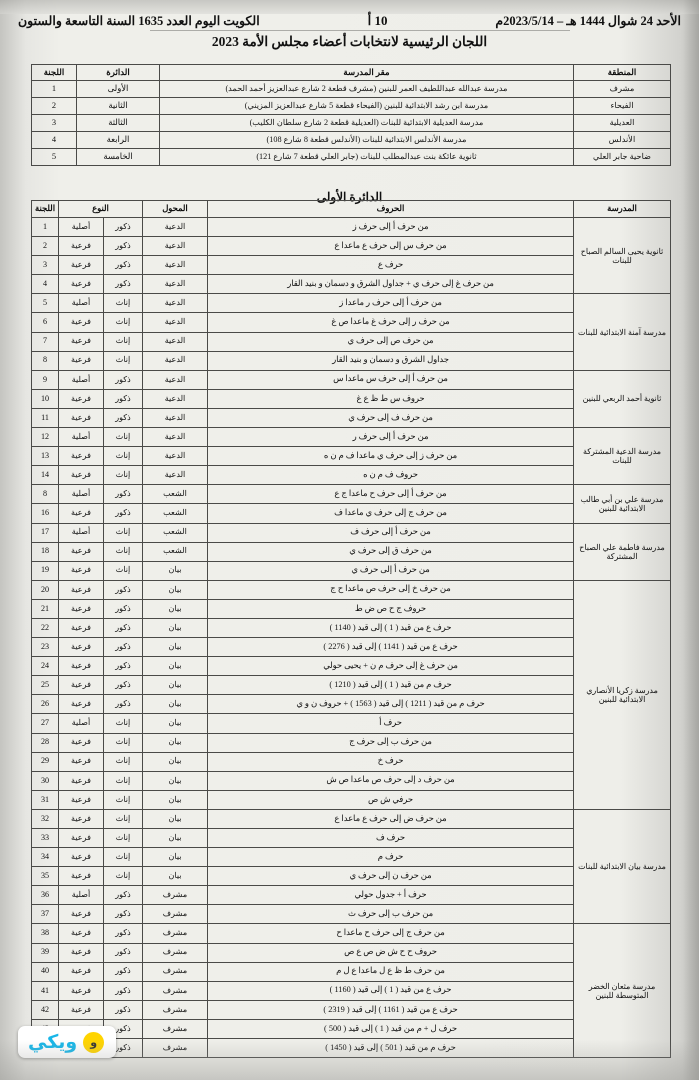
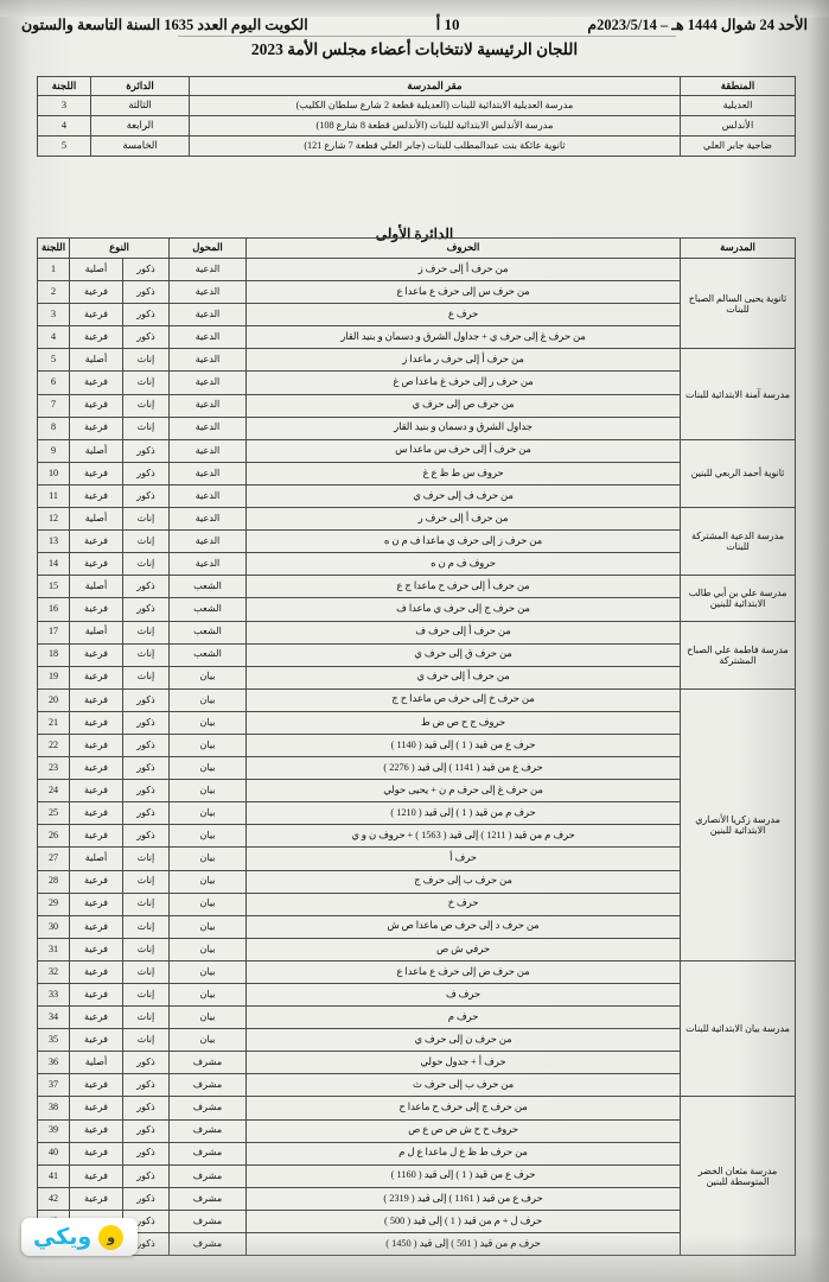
  الأحد 24 شوال 1444 هـ – 2023/5/14م
  10 أ
  الكويت اليوم العدد 1635 السنة التاسعة والستون
  اللجان الرئيسية لانتخابات أعضاء مجلس الأمة 2023
  المنطقة	مقر المدرسة	الدائرة	اللجنة
- مشرف	مدرسة عبدالله عبداللطيف العمر للبنين (مشرف قطعة 2 شارع عبدالعزيز أحمد الحمد)	الأولى	1
- الفيحاء	مدرسة ابن رشد الابتدائية للبنين (الفيحاء قطعة 5 شارع عبدالعزيز المزيني)	الثانية	2
  العديلية	مدرسة العديلية الابتدائية للبنات (العديلية قطعة 2 شارع سلطان الكليب)	الثالثة	3
  الأندلس	مدرسة الأندلس الابتدائية للبنات (الأندلس قطعة 8 شارع 108)	الرابعة	4
  ضاحية جابر العلي	ثانوية عائكة بنت عبدالمطلب للبنات (جابر العلي قطعة 7 شارع 121)	الخامسة	5
  الدائرة الأولى
  المدرسة	الحروف	المحول	النوع	اللجنة
  ثانوية يحيى السالم الصباح للبنات	من حرف أ إلى حرف ز	الدعية	ذكور	أصلية	1
  من حرف س إلى حرف ع ماعدا ع	الدعية	ذكور	فرعية	2
  حرف ع	الدعية	ذكور	فرعية	3
  من حرف غ إلى حرف ي + جداول الشرق و دسمان و بنيد القار	الدعية	ذكور	فرعية	4
  مدرسة آمنة الابتدائية للبنات	من حرف أ إلى حرف ر ماعدا ز	الدعية	إناث	أصلية	5
  من حرف ر إلى حرف غ ماعدا ص غ	الدعية	إناث	فرعية	6
  من حرف ص إلى حرف ي	الدعية	إناث	فرعية	7
  جداول الشرق و دسمان و بنيد القار	الدعية	إناث	فرعية	8
  ثانوية أحمد الربعي للبنين	من حرف أ إلى حرف س ماعدا س	الدعية	ذكور	أصلية	9
  حروف س ط ظ ع غ	الدعية	ذكور	فرعية	10
  من حرف ف إلى حرف ي	الدعية	ذكور	فرعية	11
  مدرسة الدعية المشتركة للبنات	من حرف أ إلى حرف ر	الدعية	إناث	أصلية	12
  من حرف ز إلى حرف ي ماعدا ف م ن ه	الدعية	إناث	فرعية	13
  حروف ف م ن ه	الدعية	إناث	فرعية	14
- مدرسة علي بن أبي طالب الابتدائية للبنين	من حرف أ إلى حرف ح ماعدا ج ع	الشعب	ذكور	أصلية	8
+ مدرسة علي بن أبي طالب الابتدائية للبنين	من حرف أ إلى حرف ح ماعدا ج ع	الشعب	ذكور	أصلية	15
  من حرف ج إلى حرف ي ماعدا ف	الشعب	ذكور	فرعية	16
  مدرسة فاطمة علي الصباح المشتركة	من حرف أ إلى حرف ف	الشعب	إناث	أصلية	17
  من حرف ق إلى حرف ي	الشعب	إناث	فرعية	18
  من حرف أ إلى حرف ي	بيان	إناث	فرعية	19
  مدرسة زكريا الأنصاري الابتدائية للبنين	من حرف خ إلى حرف ص ماعدا ح ج	بيان	ذكور	فرعية	20
  حروف ج ح ص ض ط	بيان	ذكور	فرعية	21
  حرف ع من قيد ( 1 ) إلى قيد ( 1140 )	بيان	ذكور	فرعية	22
  حرف ع من قيد ( 1141 ) إلى قيد ( 2276 )	بيان	ذكور	فرعية	23
  من حرف غ إلى حرف م ن + يحيى حولي	بيان	ذكور	فرعية	24
  حرف م من قيد ( 1 ) إلى قيد ( 1210 )	بيان	ذكور	فرعية	25
  حرف م من قيد ( 1211 ) إلى قيد ( 1563 ) + حروف ن و ي	بيان	ذكور	فرعية	26
  حرف أ	بيان	إناث	أصلية	27
  من حرف ب إلى حرف ج	بيان	إناث	فرعية	28
  حرف خ	بيان	إناث	فرعية	29
  من حرف د إلى حرف ص ماعدا ص ش	بيان	إناث	فرعية	30
  حرفي ش ص	بيان	إناث	فرعية	31
  مدرسة بيان الابتدائية للبنات	من حرف ض إلى حرف ع ماعدا ع	بيان	إناث	فرعية	32
  حرف ف	بيان	إناث	فرعية	33
  حرف م	بيان	إناث	فرعية	34
  من حرف ن إلى حرف ي	بيان	إناث	فرعية	35
  حرف أ + جدول حولي	مشرف	ذكور	أصلية	36
  من حرف ب إلى حرف ث	مشرف	ذكور	فرعية	37
  مدرسة مثعان الخضر المتوسطة للبنين	من حرف ج إلى حرف ح ماعدا ح	مشرف	ذكور	فرعية	38
  حروف ح ح ش ض ص ع ص	مشرف	ذكور	فرعية	39
  من حرف ط ظ ع ل ماعدا ع ل م	مشرف	ذكور	فرعية	40
  حرف ع من قيد ( 1 ) إلى قيد ( 1160 )	مشرف	ذكور	فرعية	41
  حرف ع من قيد ( 1161 ) إلى قيد ( 2319 )	مشرف	ذكور	فرعية	42
  حرف ل + م من قيد ( 1 ) إلى قيد ( 500 )	مشرف	ذكور
  حرف م من قيد ( 501 ) إلى قيد ( 1450 )	مشرف	ذكور
  و
  ويكي
